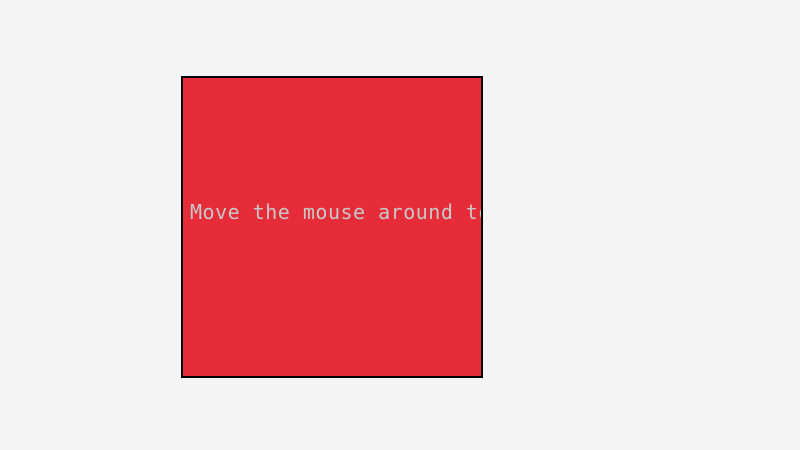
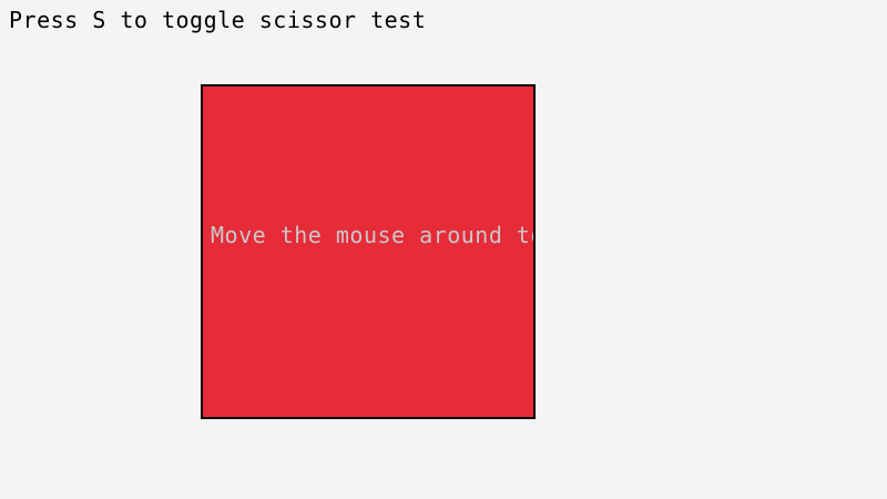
+ Press S to toggle scissor test
  Move the mouse around t
